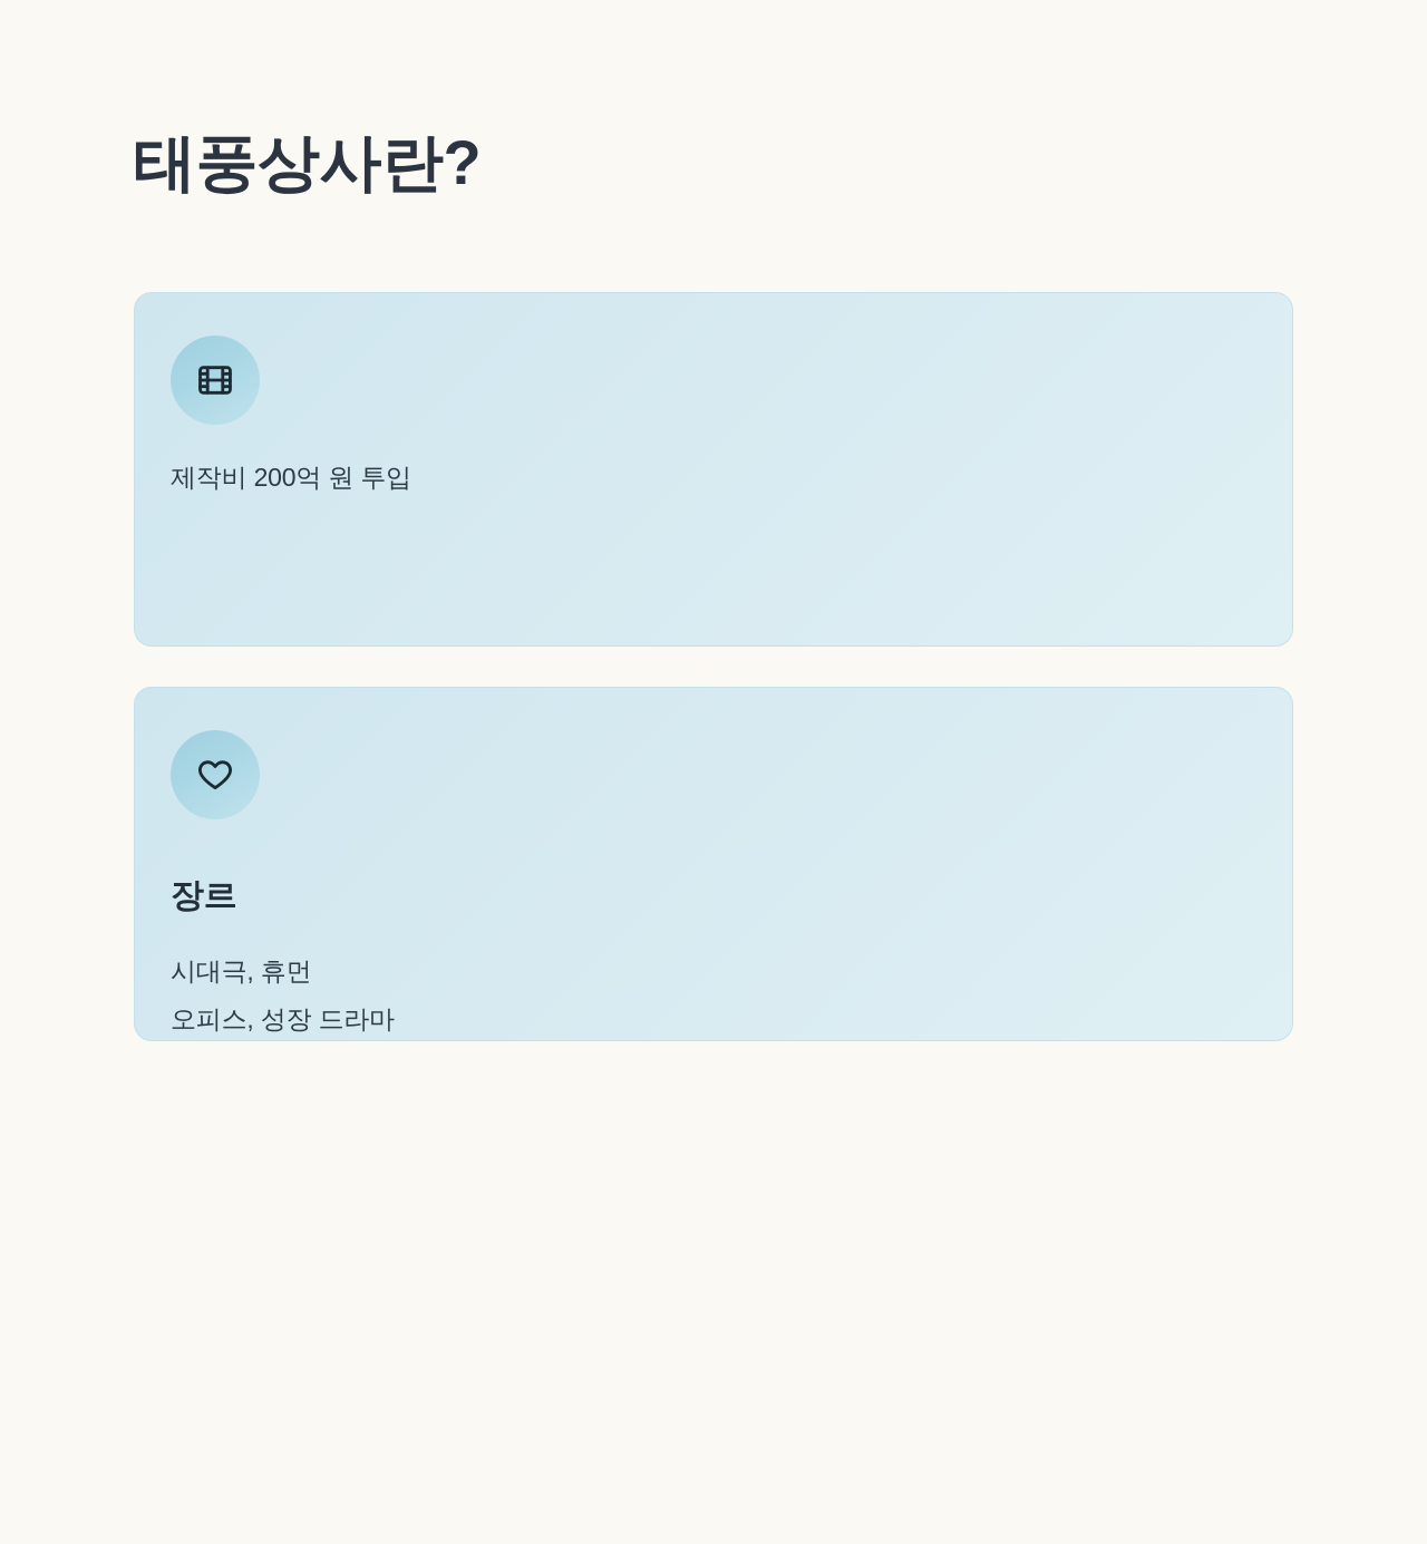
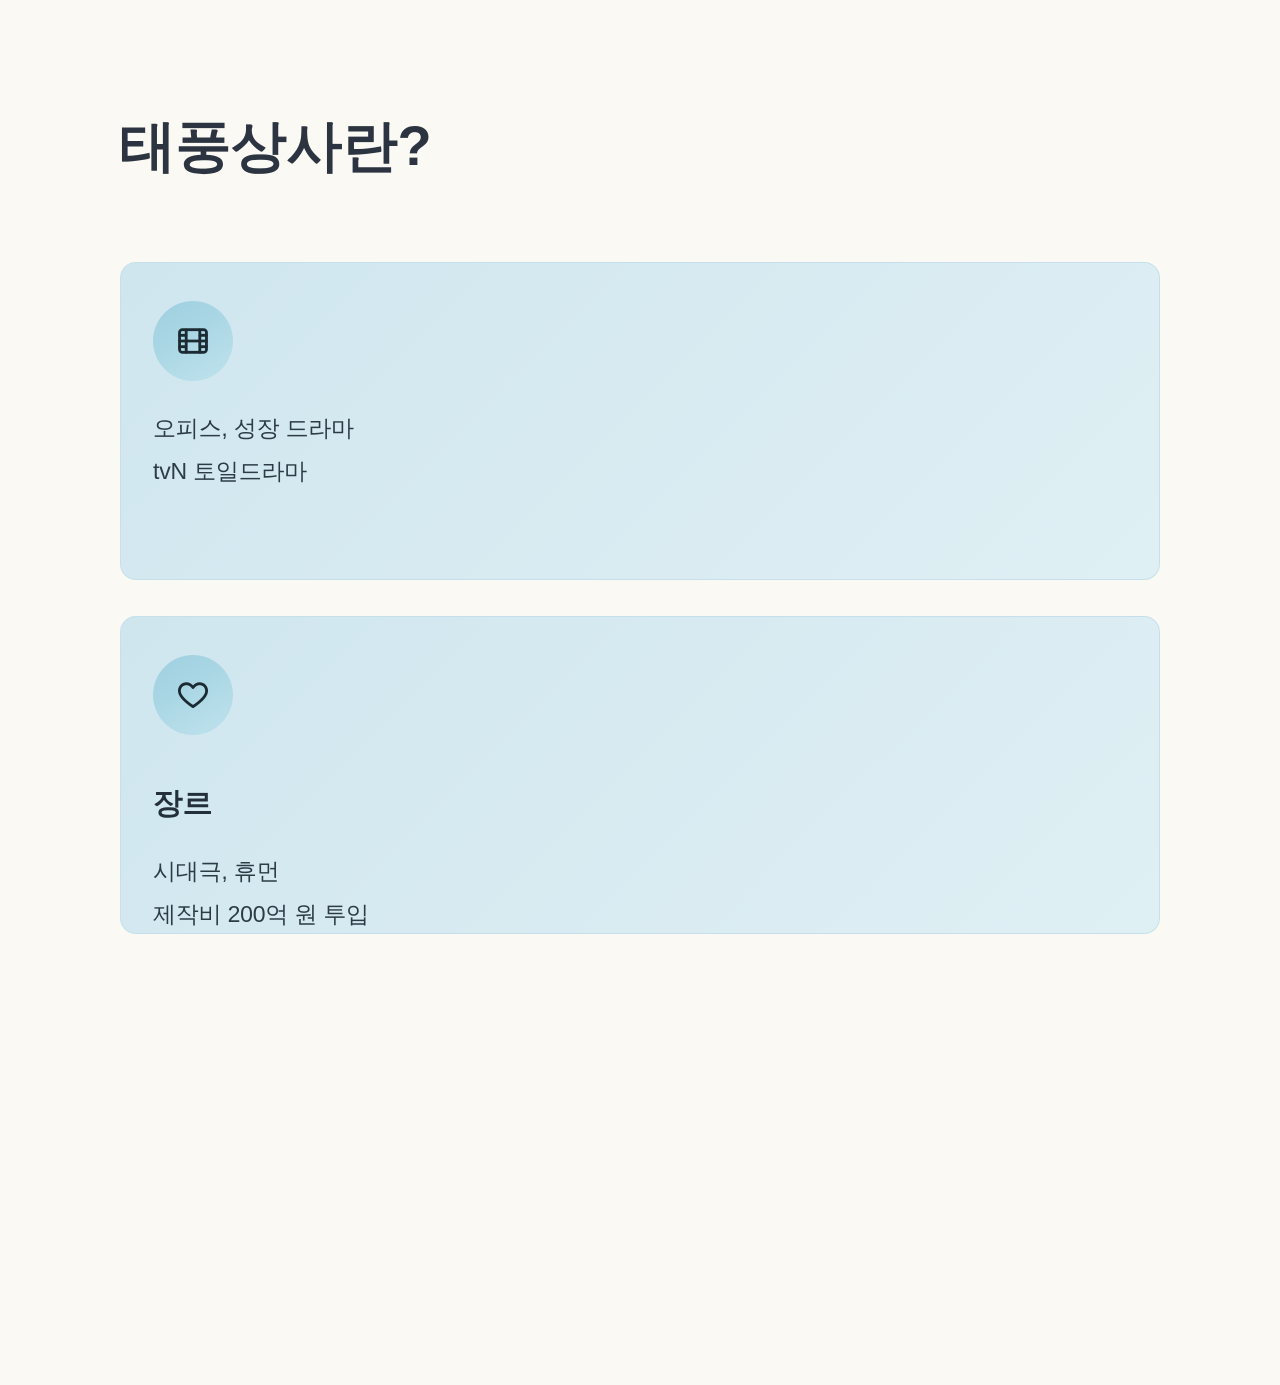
  태풍상사란?
- 제작비 200억 원 투입
+ 오피스, 성장 드라마
+ tvN 토일드라마
  장르
  시대극, 휴먼
- 오피스, 성장 드라마
+ 제작비 200억 원 투입
